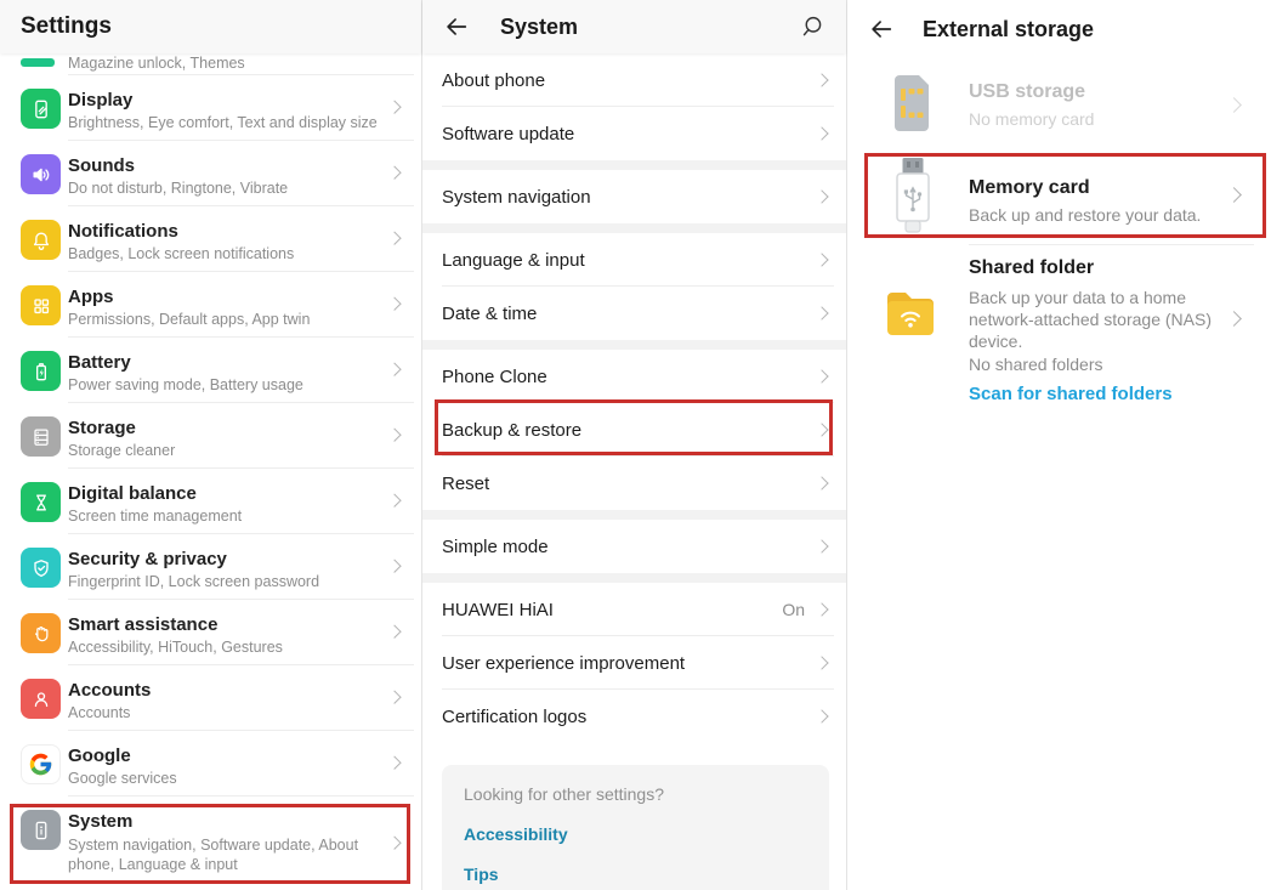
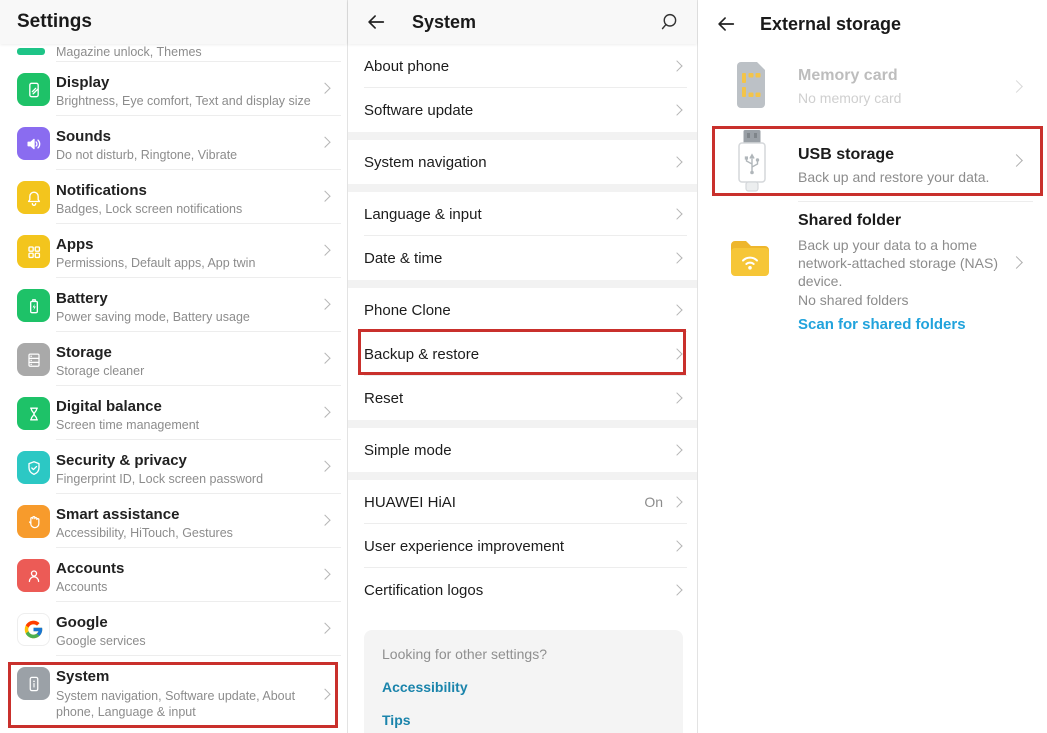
  Settings
  Magazine unlock, Themes
  Display
  Brightness, Eye comfort, Text and display size
  Sounds
  Do not disturb, Ringtone, Vibrate
  Notifications
  Badges, Lock screen notifications
  Apps
  Permissions, Default apps, App twin
  Battery
  Power saving mode, Battery usage
  Storage
  Storage cleaner
  Digital balance
  Screen time management
  Security & privacy
  Fingerprint ID, Lock screen password
  Smart assistance
  Accessibility, HiTouch, Gestures
  Accounts
  Accounts
  Google
  Google services
  System
  System navigation, Software update, About phone, Language & input
  System
  About phone
  Software update
  System navigation
  Language & input
  Date & time
  Phone Clone
  Backup & restore
  Reset
  Simple mode
  HUAWEI HiAI
  On
  User experience improvement
  Certification logos
  Looking for other settings?
  Accessibility
  Tips
  External storage
- USB storage
+ Memory card
  No memory card
- Memory card
+ USB storage
  Back up and restore your data.
  Shared folder
  Back up your data to a home network-attached storage (NAS) device.
  No shared folders
  Scan for shared folders
